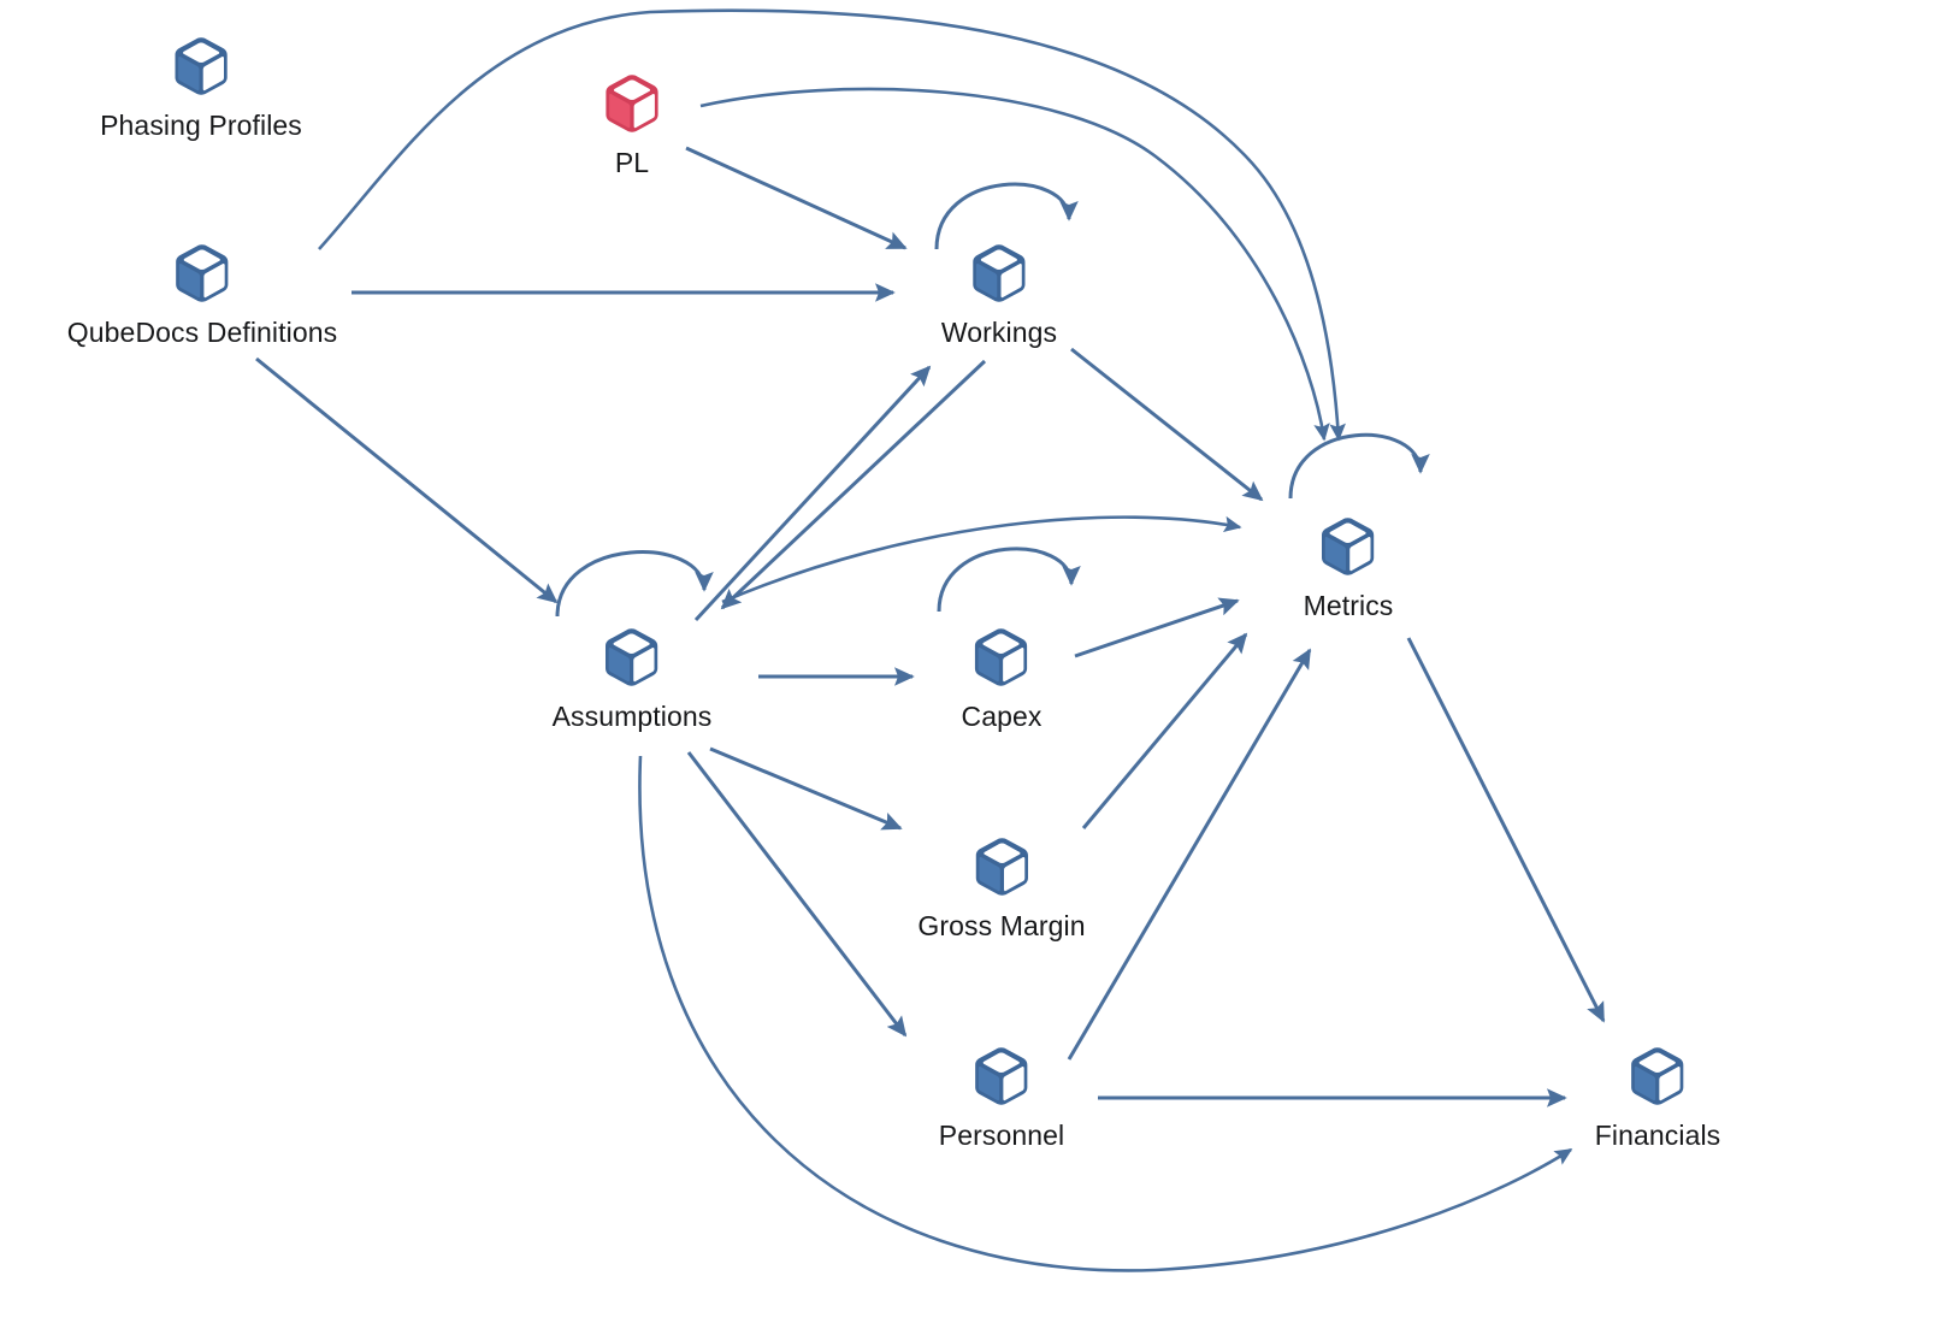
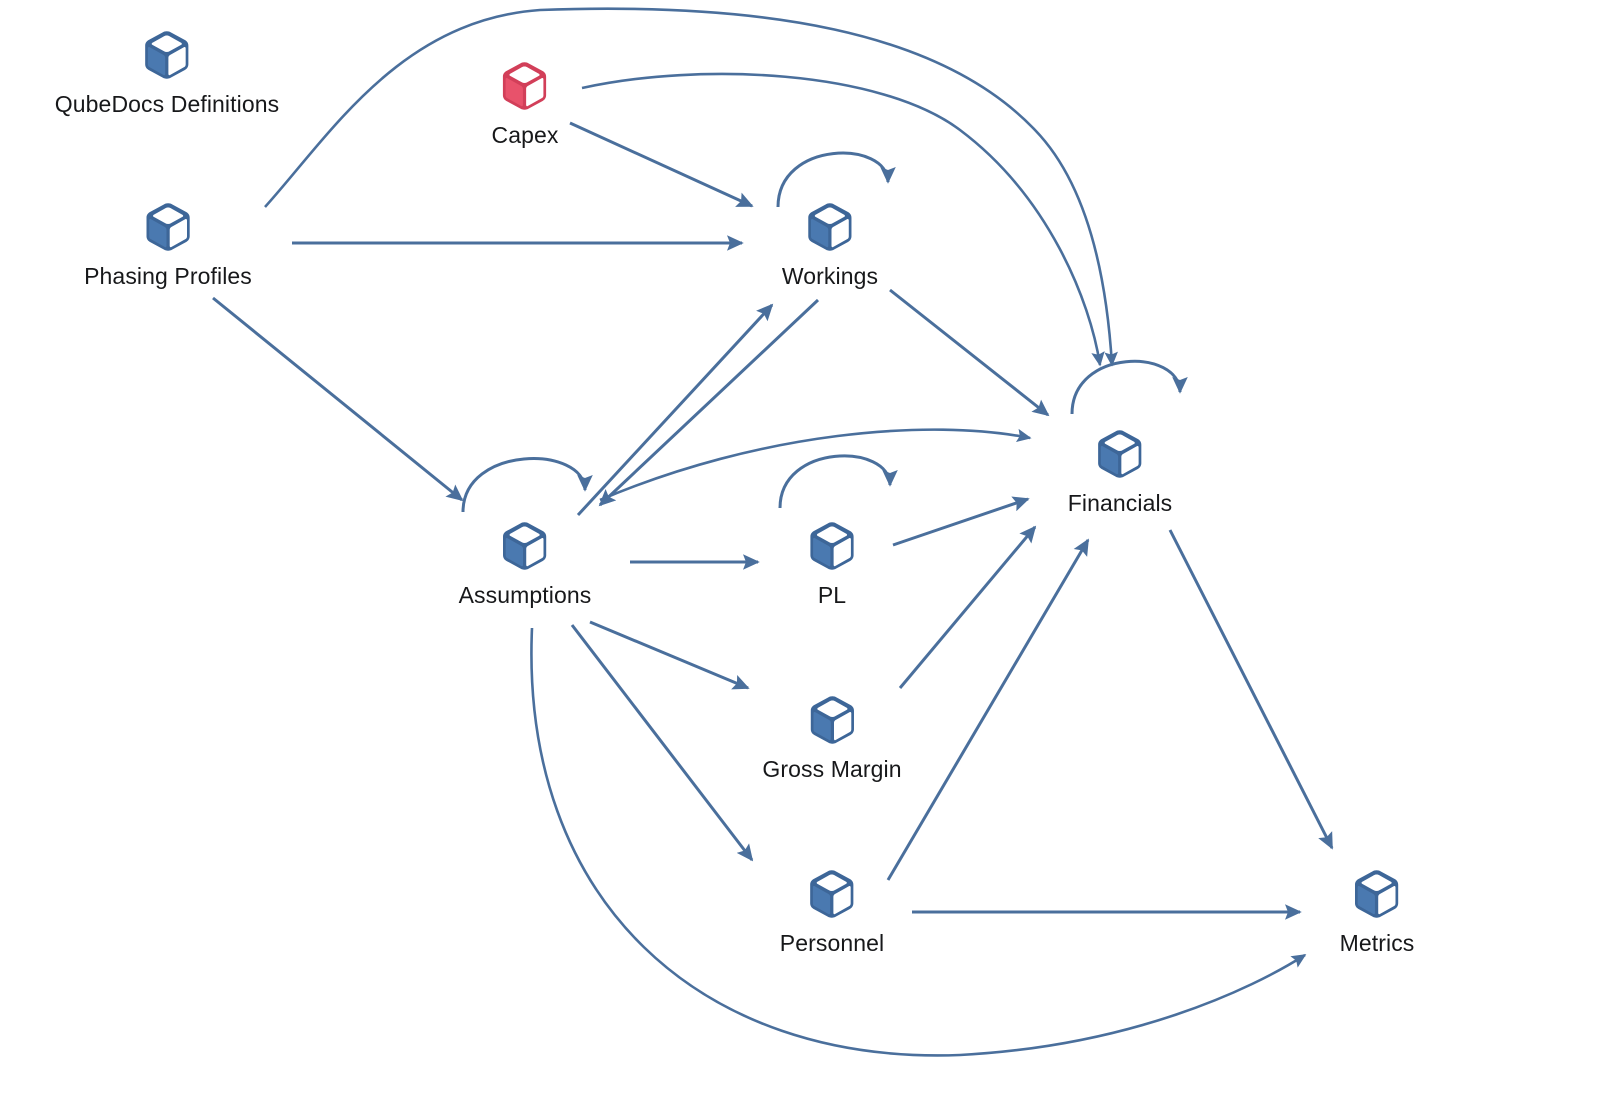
- Phasing Profiles
+ QubeDocs Definitions
- PL
+ Capex
- QubeDocs Definitions
+ Phasing Profiles
  Workings
- Metrics
+ Financials
  Assumptions
- Capex
+ PL
  Gross Margin
  Personnel
- Financials
+ Metrics
